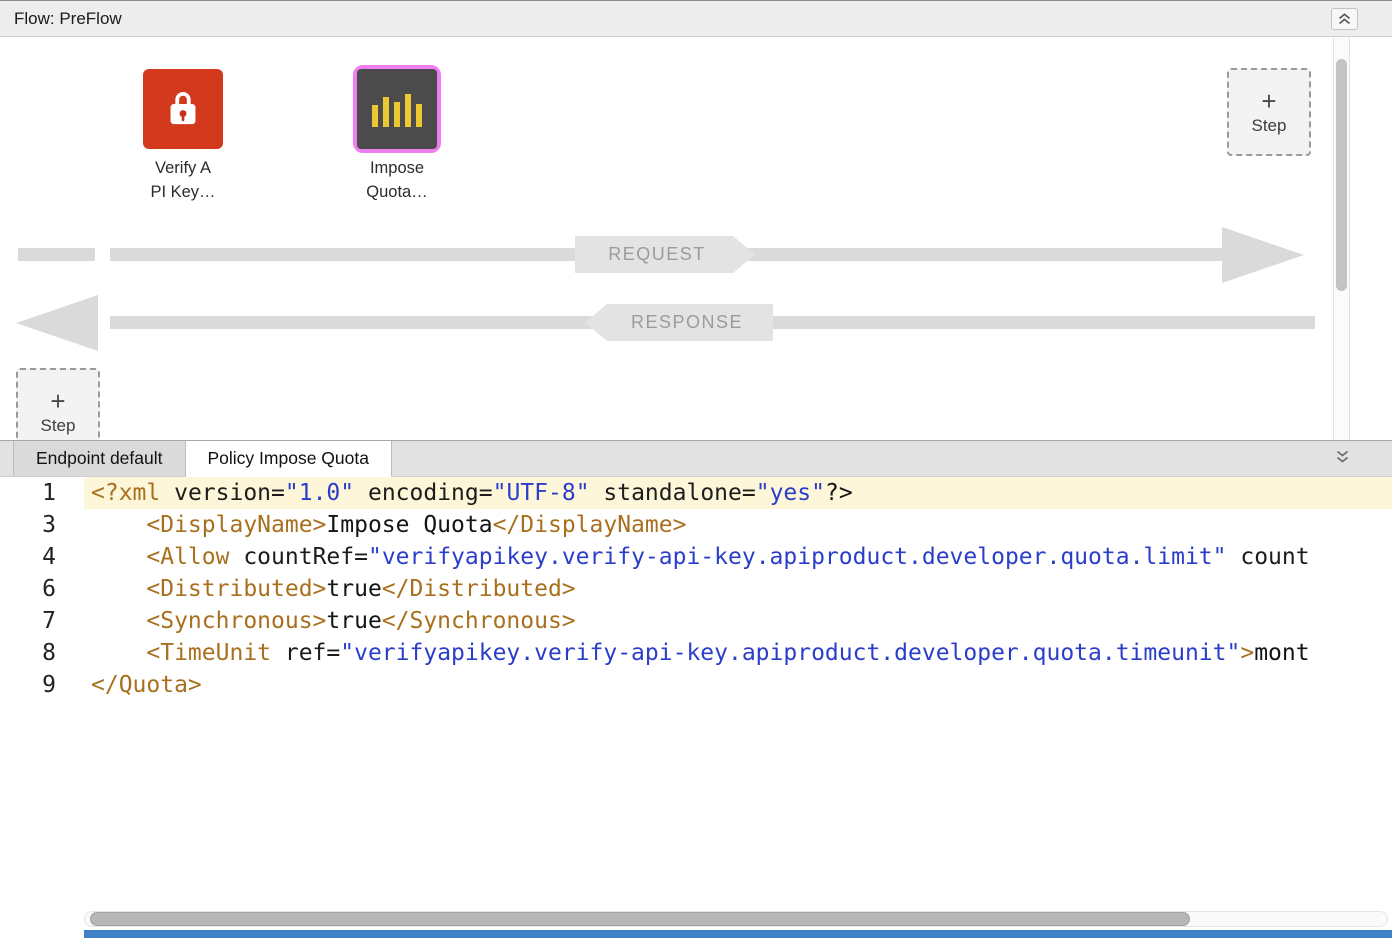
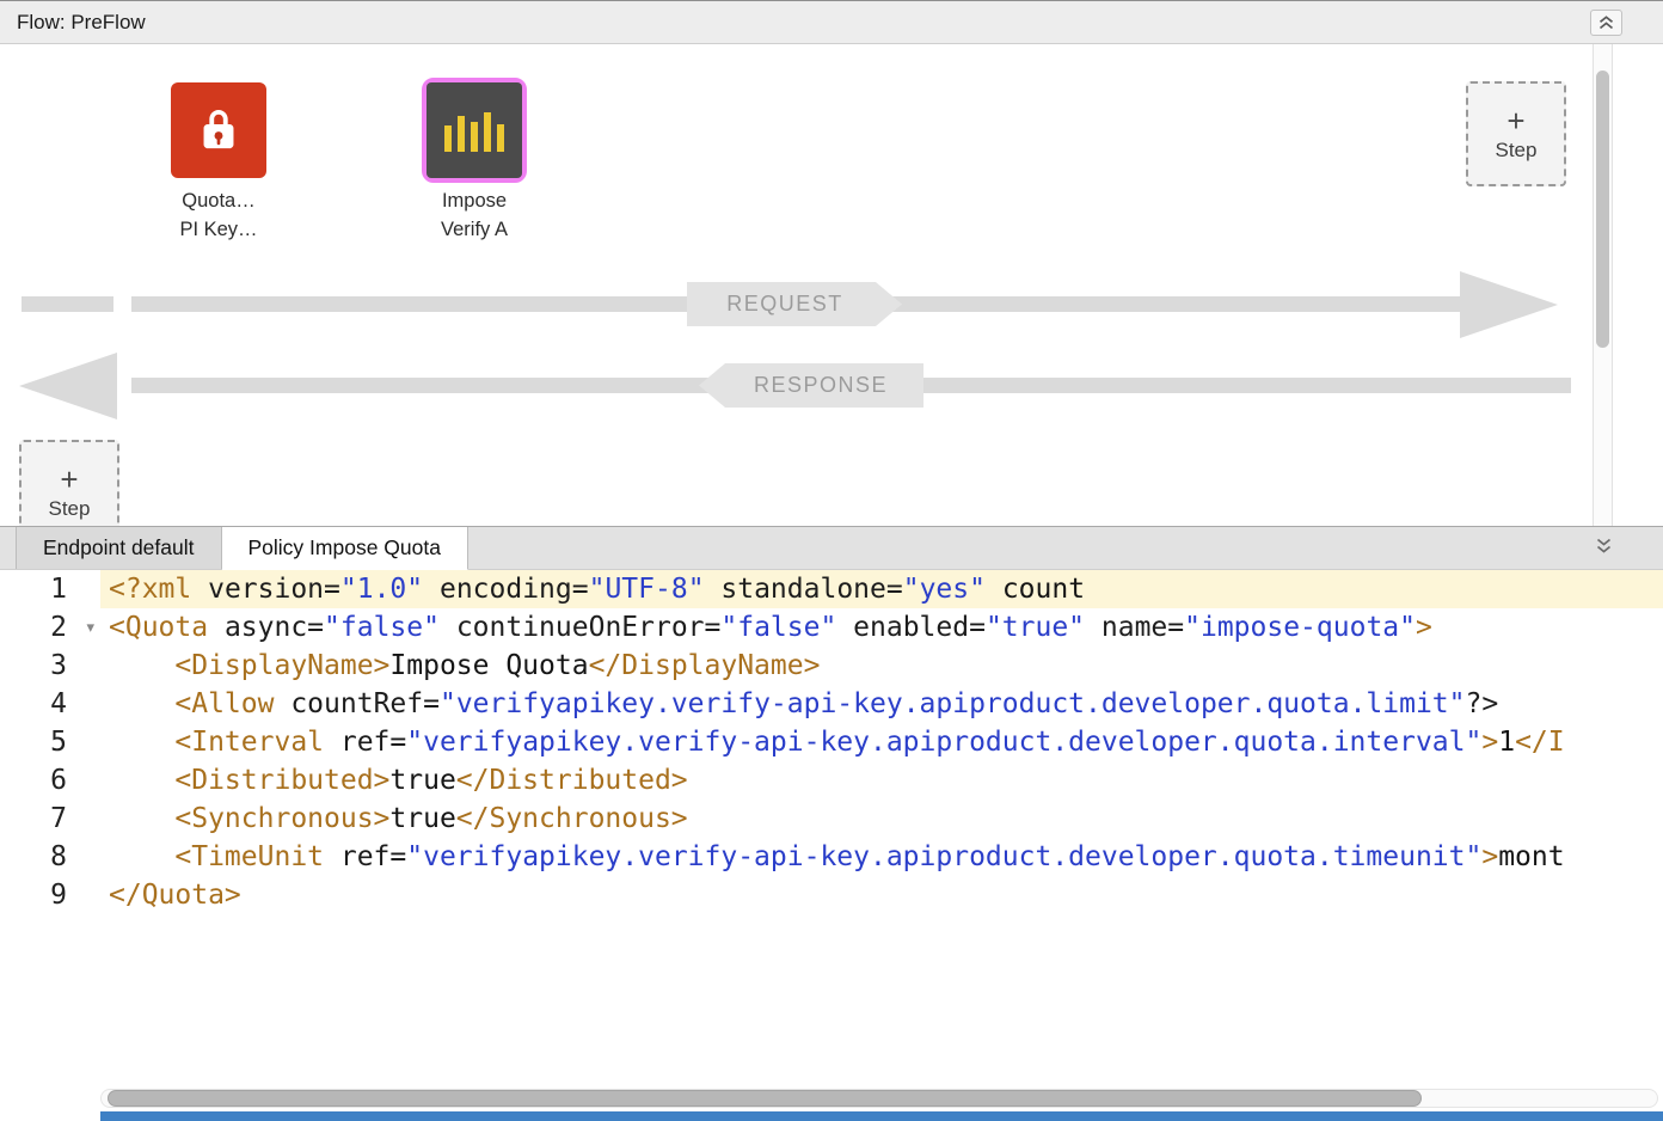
  Flow: PreFlow
- Verify A
+ Quota…
  PI Key…
  Impose
- Quota…
+ Verify A
  +
  Step
  REQUEST
  RESPONSE
  +
  Step
  Endpoint default
  Policy Impose Quota
  1
- <?xml version="1.0" encoding="UTF-8" standalone="yes"?>
+ <?xml version="1.0" encoding="UTF-8" standalone="yes" count
+ 2
+ ▾
+ <Quota async="false" continueOnError="false" enabled="true" name="impose-quota">
  3
  <DisplayName>Impose Quota</DisplayName>
  4
- <Allow countRef="verifyapikey.verify-api-key.apiproduct.developer.quota.limit" count
+ <Allow countRef="verifyapikey.verify-api-key.apiproduct.developer.quota.limit"?>
+ 5
+ <Interval ref="verifyapikey.verify-api-key.apiproduct.developer.quota.interval">1</I
  6
  <Distributed>true</Distributed>
  7
  <Synchronous>true</Synchronous>
  8
  <TimeUnit ref="verifyapikey.verify-api-key.apiproduct.developer.quota.timeunit">mont
  9
  </Quota>
